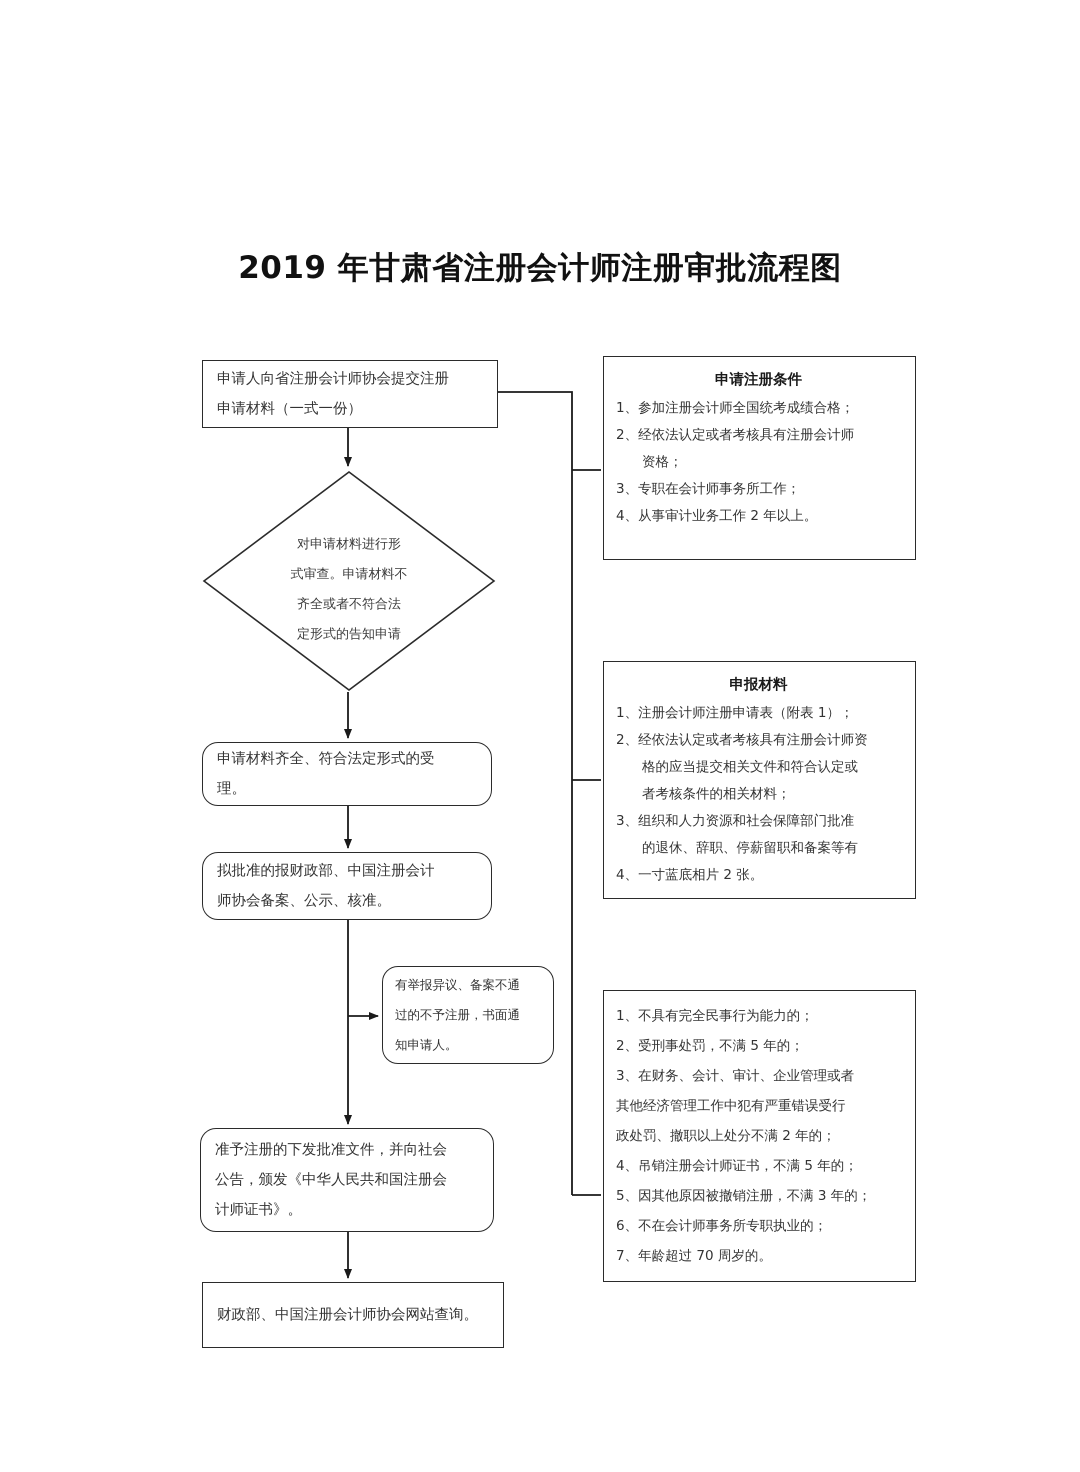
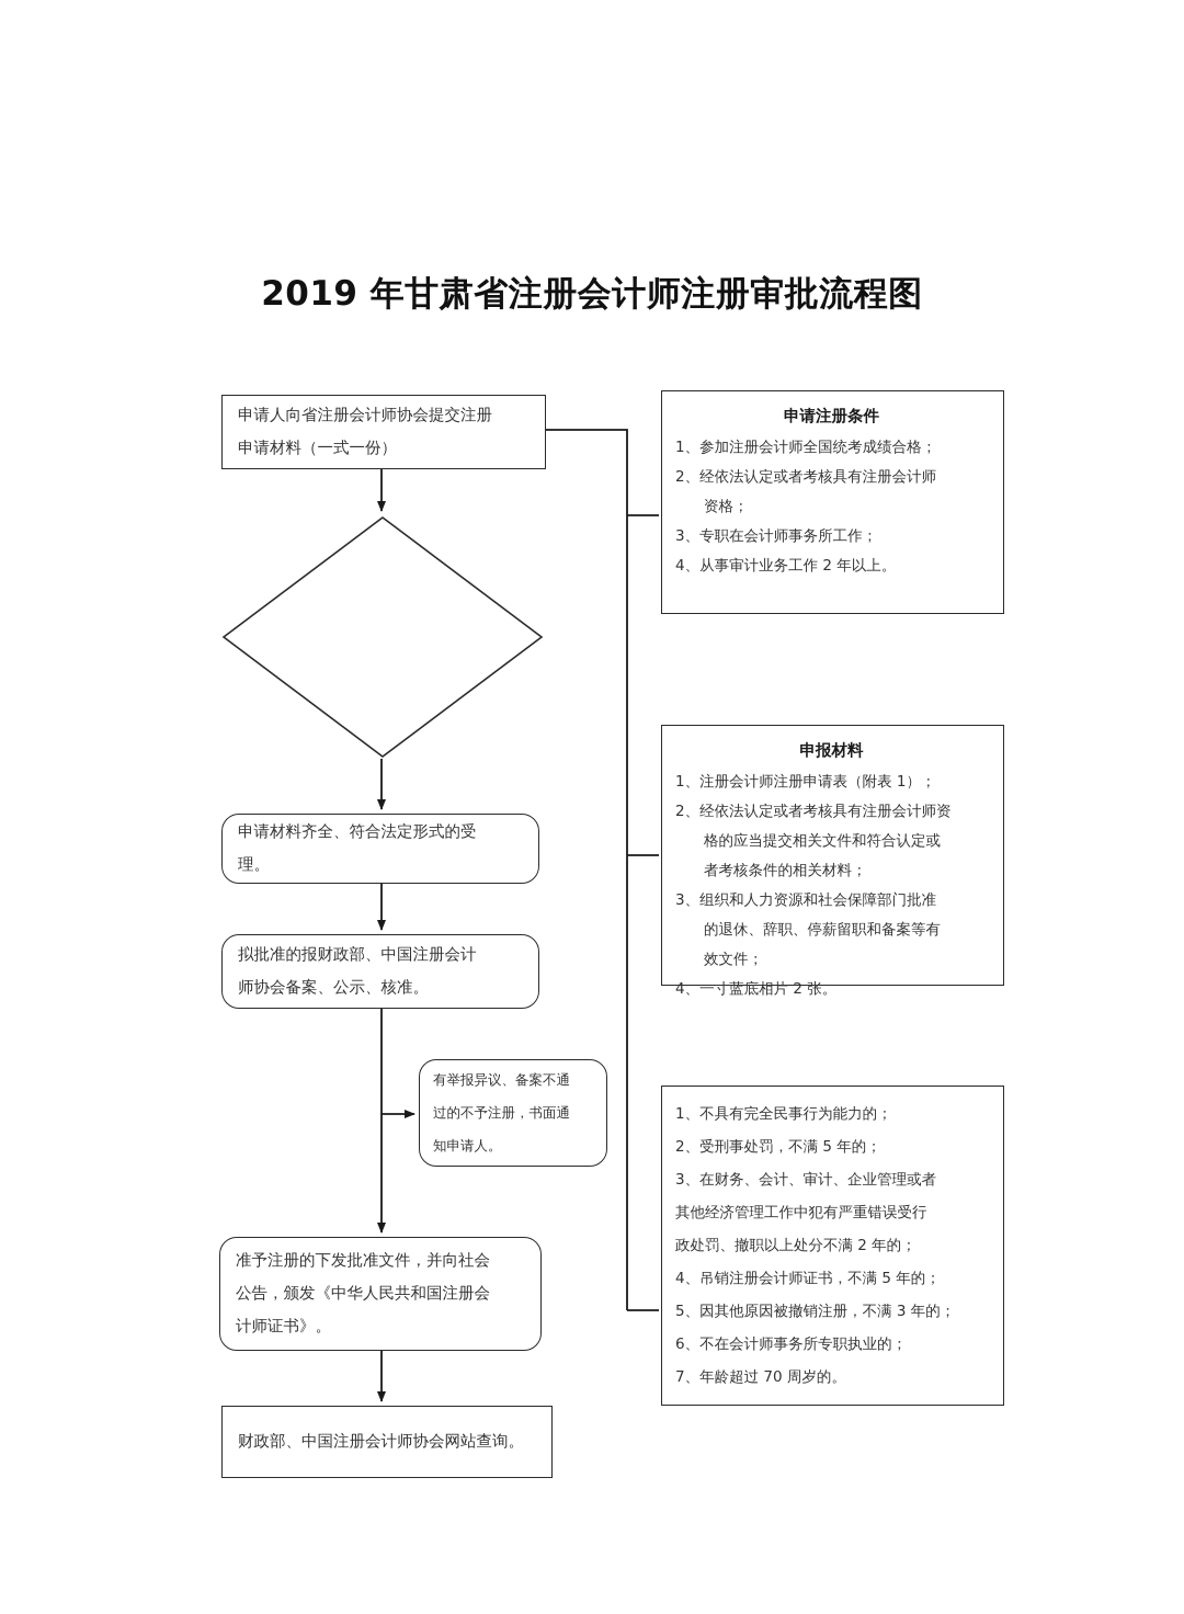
  2019 年甘肃省注册会计师注册审批流程图
  申请人向省注册会计师协会提交注册
  申请材料（一式一份）
- 对申请材料进行形
- 式审查。申请材料不
- 齐全或者不符合法
- 定形式的告知申请
  申请材料齐全、符合法定形式的受
  理。
  拟批准的报财政部、中国注册会计
  师协会备案、公示、核准。
  有举报异议、备案不通
  过的不予注册，书面通
  知申请人。
  准予注册的下发批准文件，并向社会
  公告，颁发《中华人民共和国注册会
  计师证书》。
  财政部、中国注册会计师协会网站查询。
  申请注册条件
  1、
  参加注册会计师全国统考成绩合格；
  2、
  经依法认定或者考核具有注册会计师
  资格；
  3、
  专职在会计师事务所工作；
  4、
  从事审计业务工作 2 年以上。
  申报材料
  1、
  注册会计师注册申请表（附表 1）；
  2、
  经依法认定或者考核具有注册会计师资
  格的应当提交相关文件和符合认定或
  者考核条件的相关材料；
  3、
  组织和人力资源和社会保障部门批准
  的退休、辞职、停薪留职和备案等有
+ 效文件；
  4、
  一寸蓝底相片 2 张。
  1、
  不具有完全民事行为能力的；
  2、
  受刑事处罚，不满 5 年的；
  3、
  在财务、会计、审计、企业管理或者
  其他经济管理工作中犯有严重错误受行
  政处罚、撤职以上处分不满 2 年的；
  4、
  吊销注册会计师证书，不满 5 年的；
  5、
  因其他原因被撤销注册，不满 3 年的；
  6、
  不在会计师事务所专职执业的；
  7、
  年龄超过 70 周岁的。
